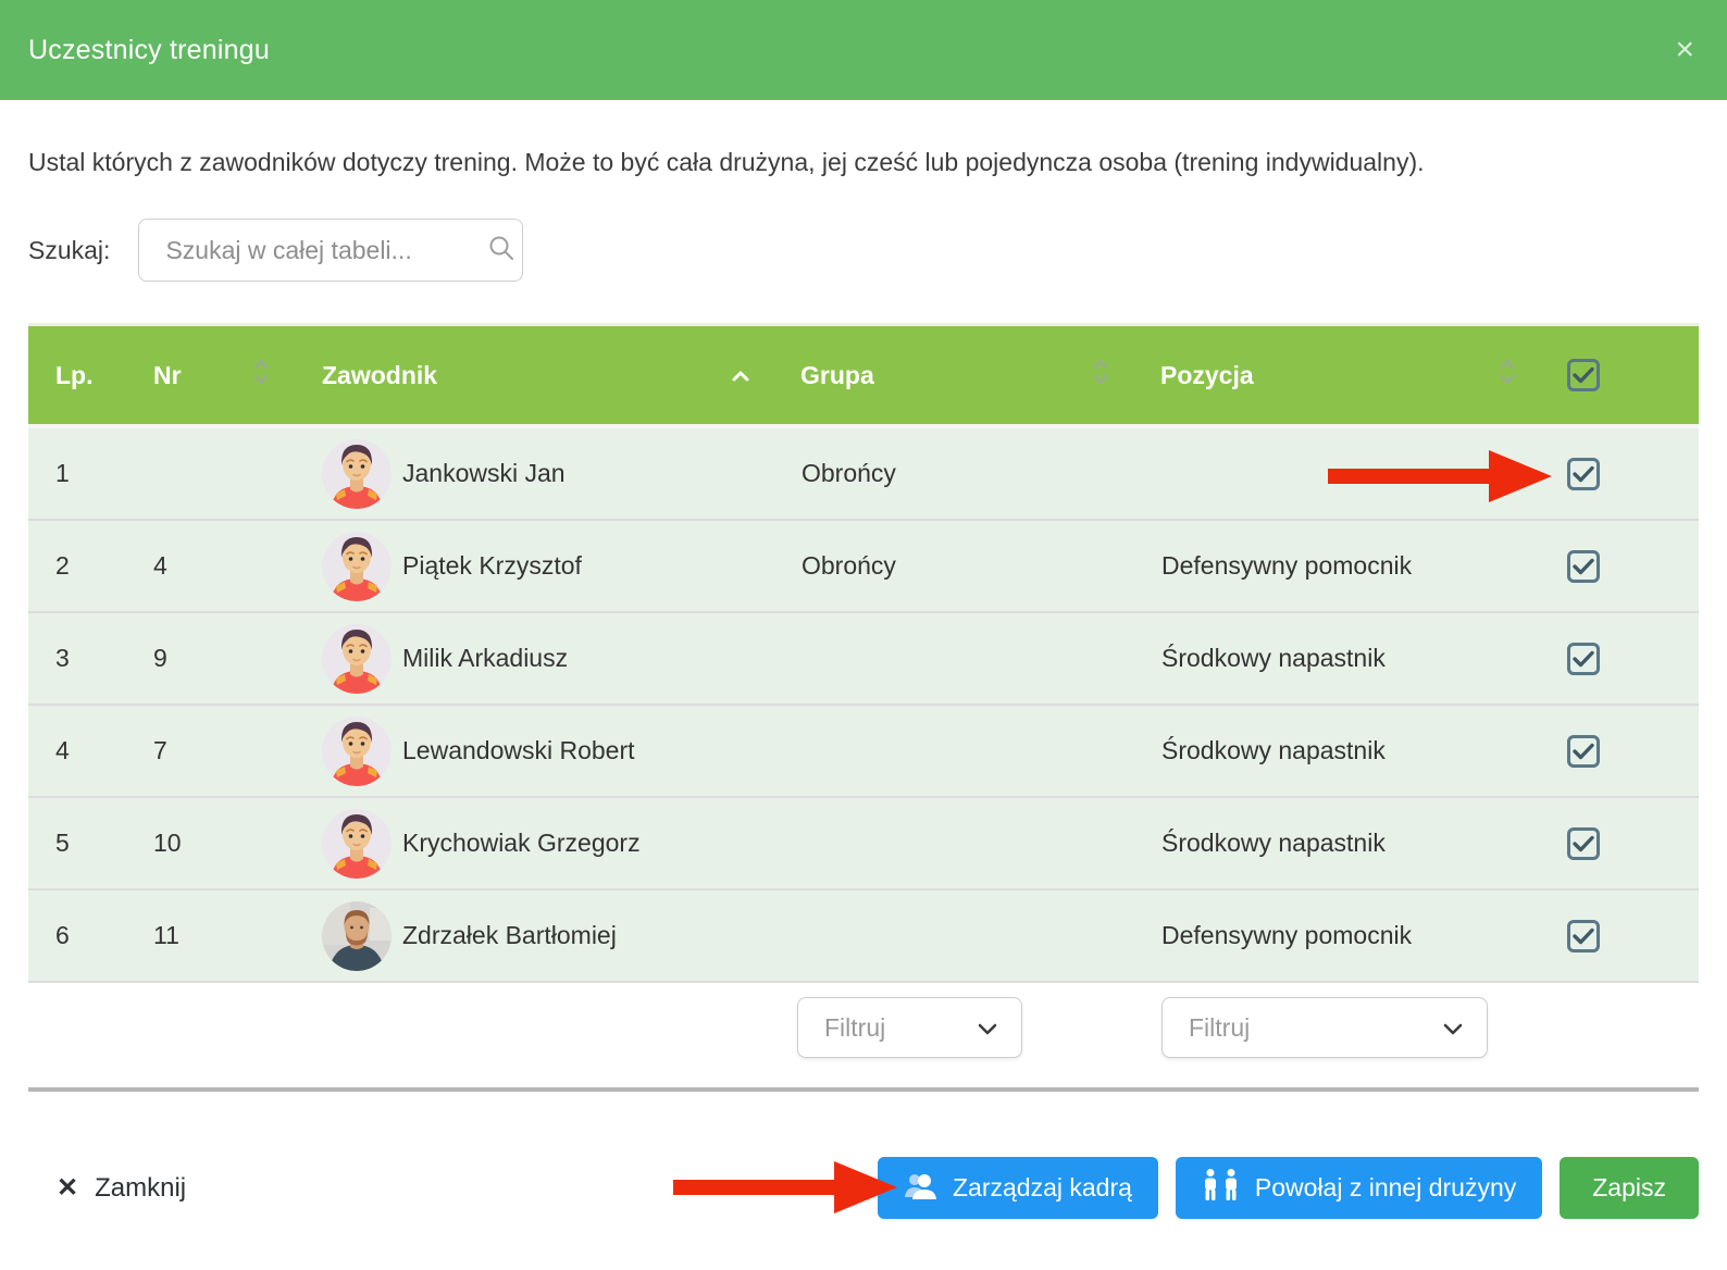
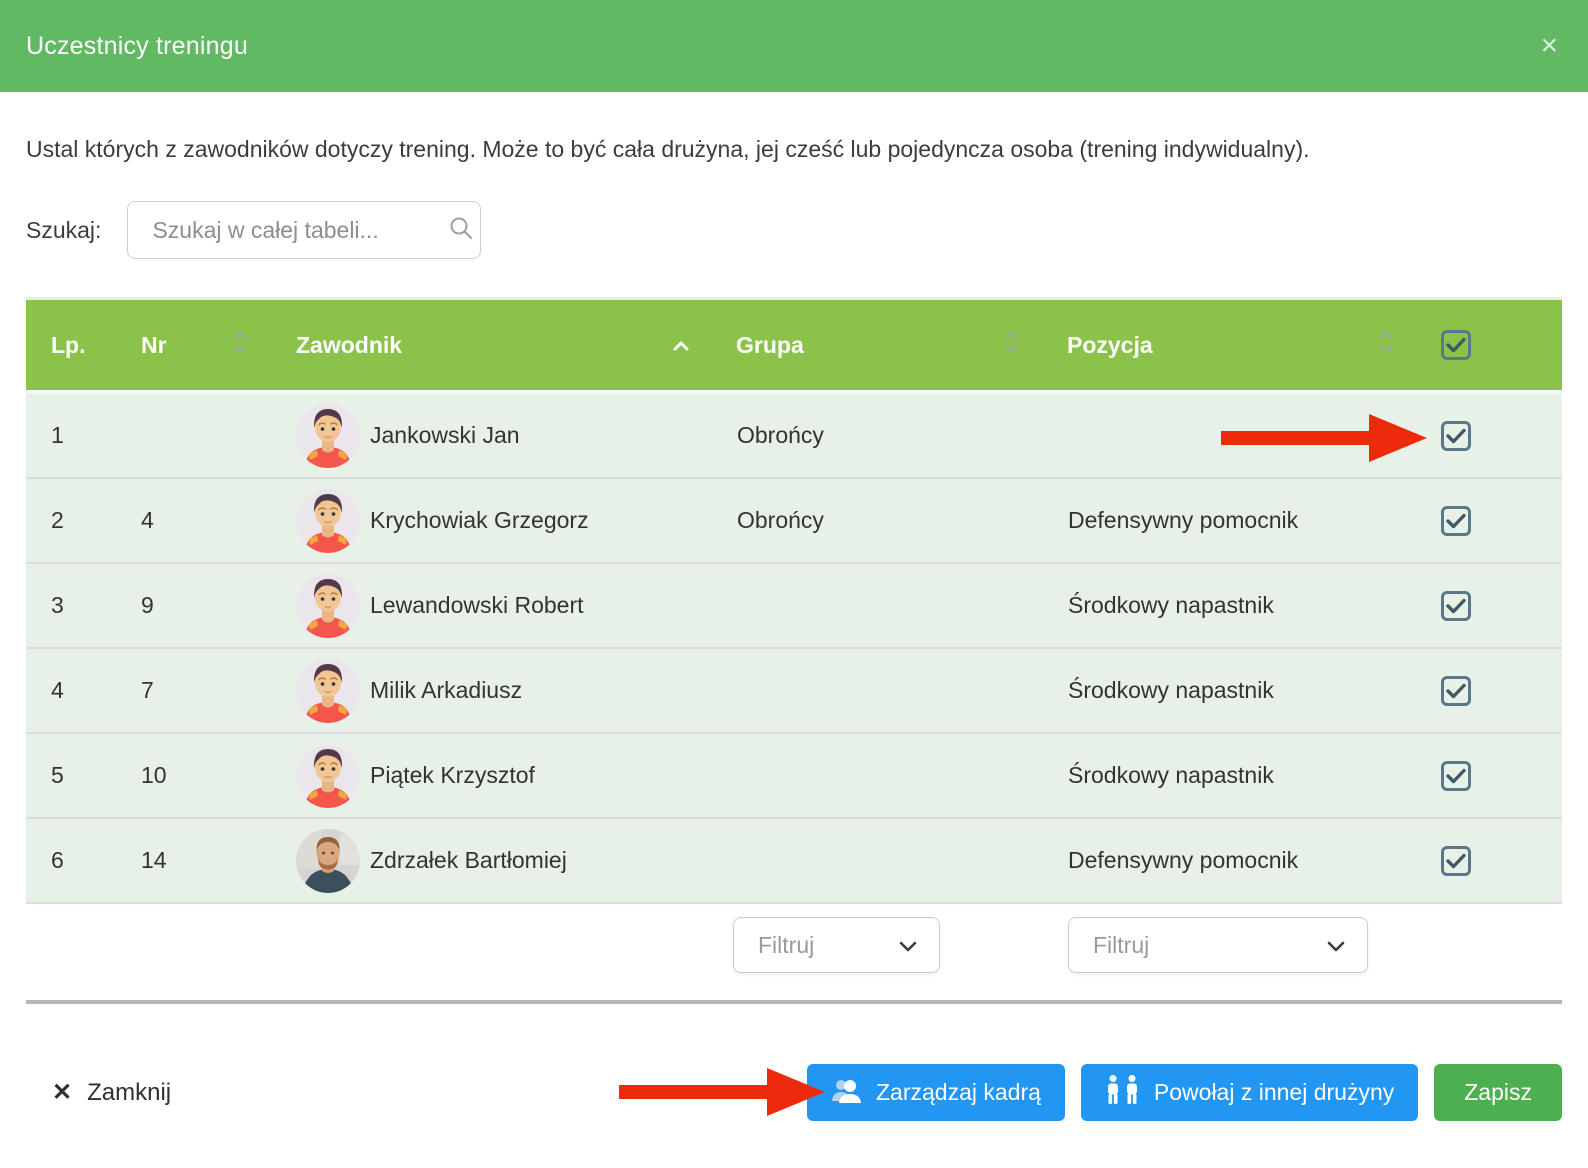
  Uczestnicy treningu
  ×
  Ustal których z zawodników dotyczy trening. Może to być cała drużyna, jej cześć lub pojedyncza osoba (trening indywidualny).
  Szukaj:
  Szukaj w całej tabeli...
  Lp.
  Nr
  Zawodnik
  Grupa
  Pozycja
  1
  Jankowski Jan
  Obrońcy
  2
  4
- Piątek Krzysztof
+ Krychowiak Grzegorz
  Obrońcy
  Defensywny pomocnik
  3
  9
- Milik Arkadiusz
+ Lewandowski Robert
  Środkowy napastnik
  4
  7
- Lewandowski Robert
+ Milik Arkadiusz
  Środkowy napastnik
  5
  10
- Krychowiak Grzegorz
+ Piątek Krzysztof
  Środkowy napastnik
  6
- 11
+ 14
  Zdrzałek Bartłomiej
  Defensywny pomocnik
  Filtruj
  Filtruj
  ✕
  Zamknij
  Zarządzaj kadrą
  Powołaj z innej drużyny
  Zapisz
